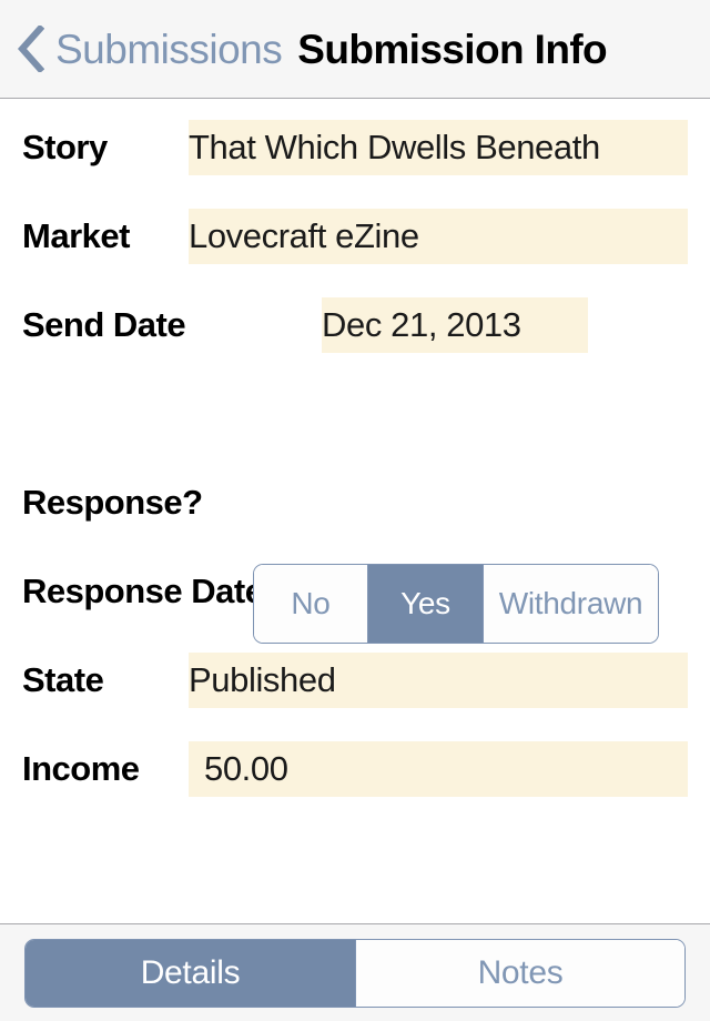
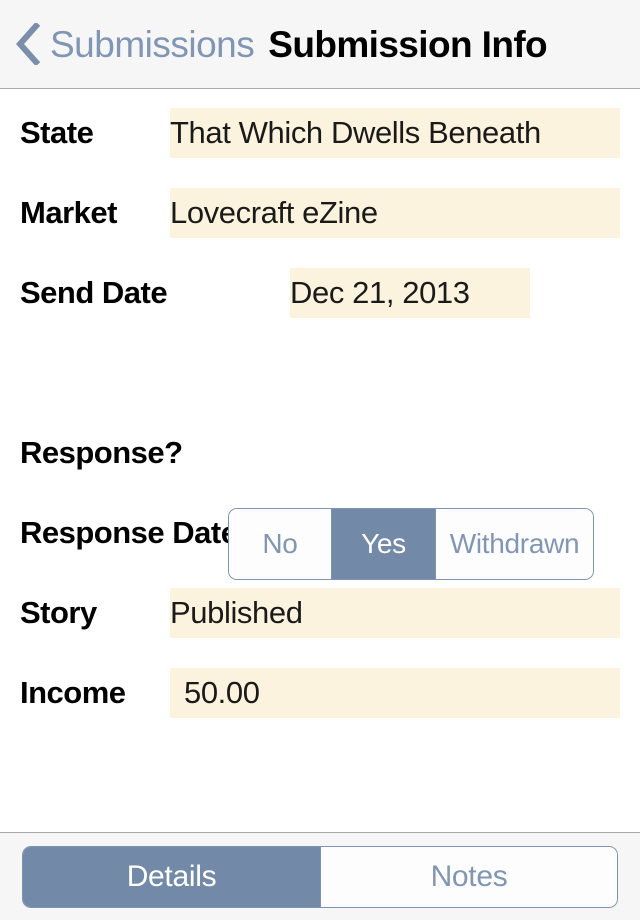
  Submissions
  Submission Info
- Story
+ State
  That Which Dwells Beneath
  Market
  Lovecraft eZine
  Send Date
  Dec 21, 2013
  Response?
  Response Dat
- State
+ Story
  Published
  Income
  50.00
  No
  Yes
  Withdrawn
  Details
  Notes
